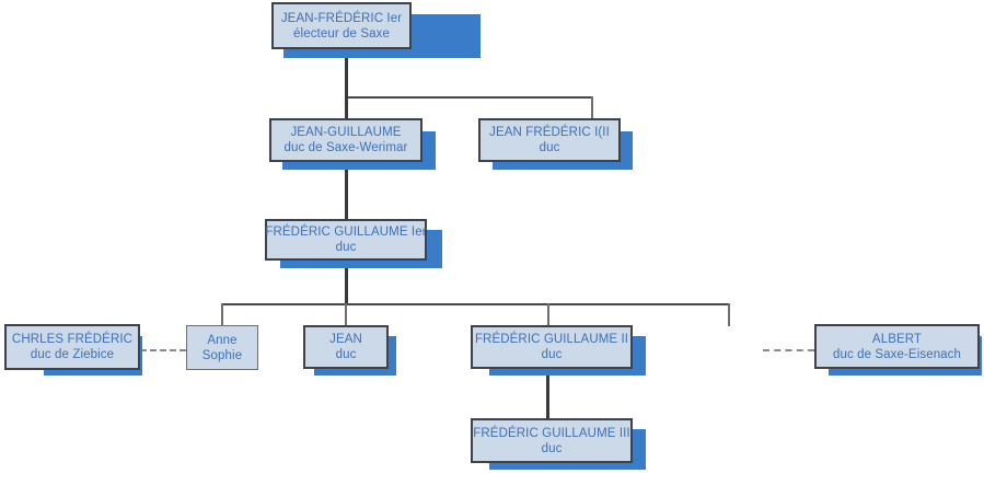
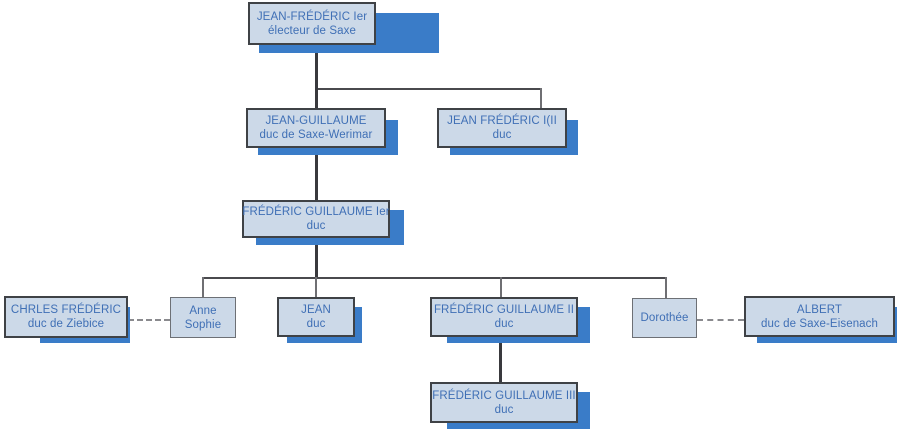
  JEAN-FRÉDÉRIC Ier
  électeur de Saxe
  JEAN-GUILLAUME
  duc de Saxe-Werimar
  JEAN FRÉDÉRIC I(II
  duc
  FRÉDÉRIC GUILLAUME Ier
  duc
  CHRLES FRÉDÉRIC
  duc de Ziebice
  Anne
  Sophie
  JEAN
  duc
  FRÉDÉRIC GUILLAUME II
  duc
+ Dorothée
  ALBERT
  duc de Saxe-Eisenach
  FRÉDÉRIC GUILLAUME III
  duc
